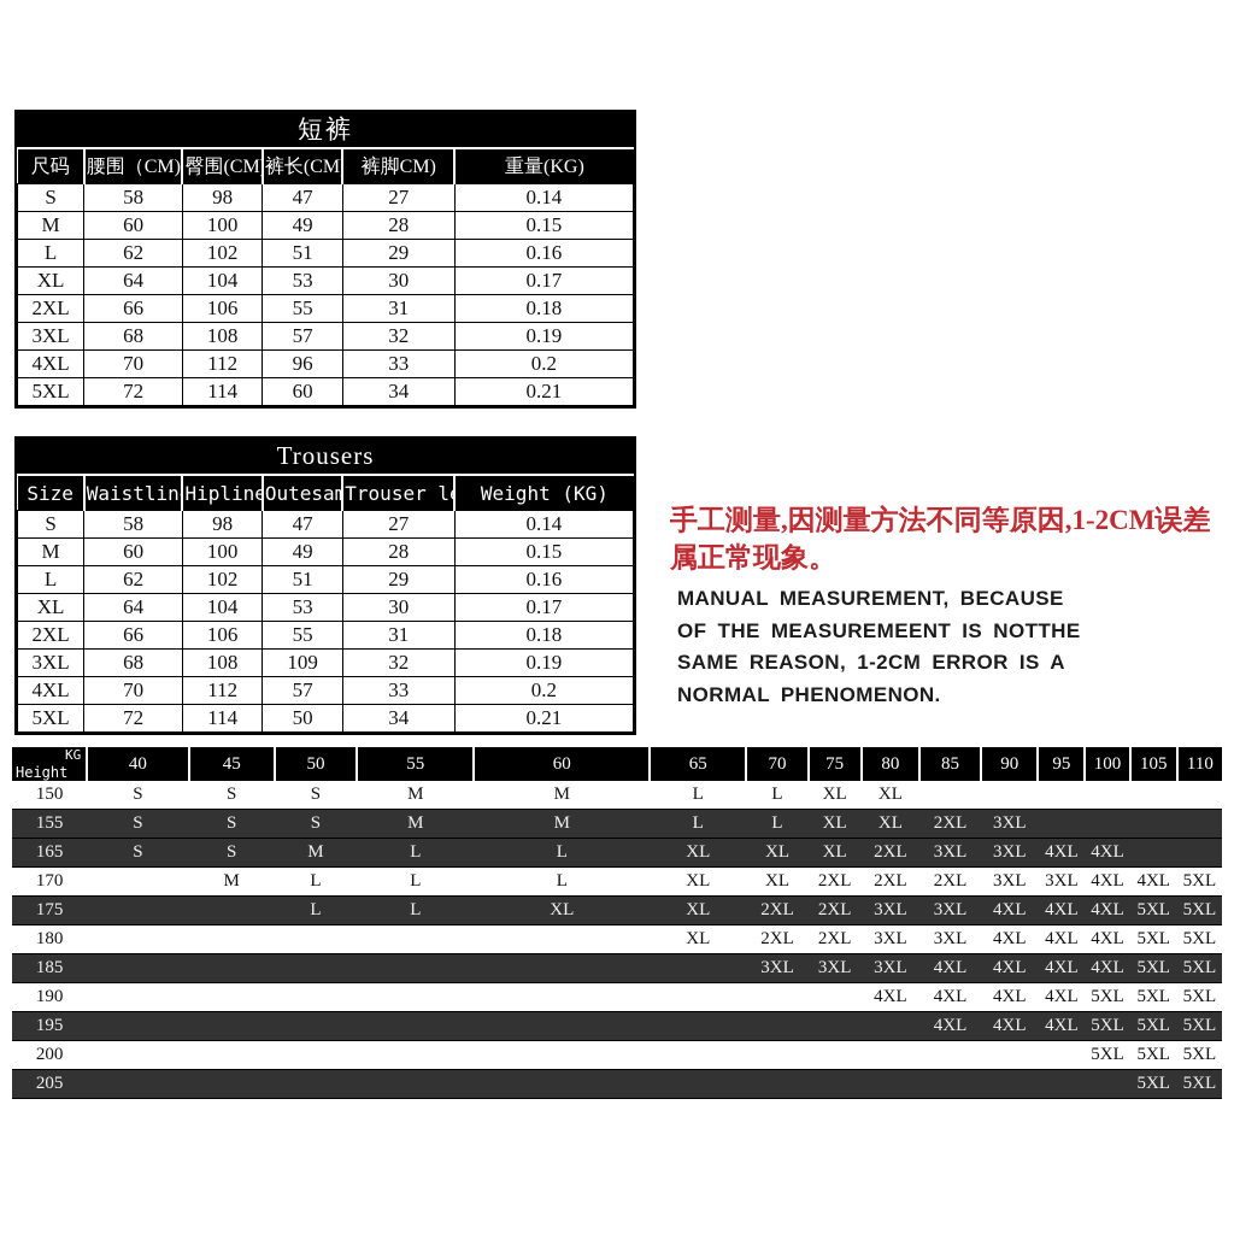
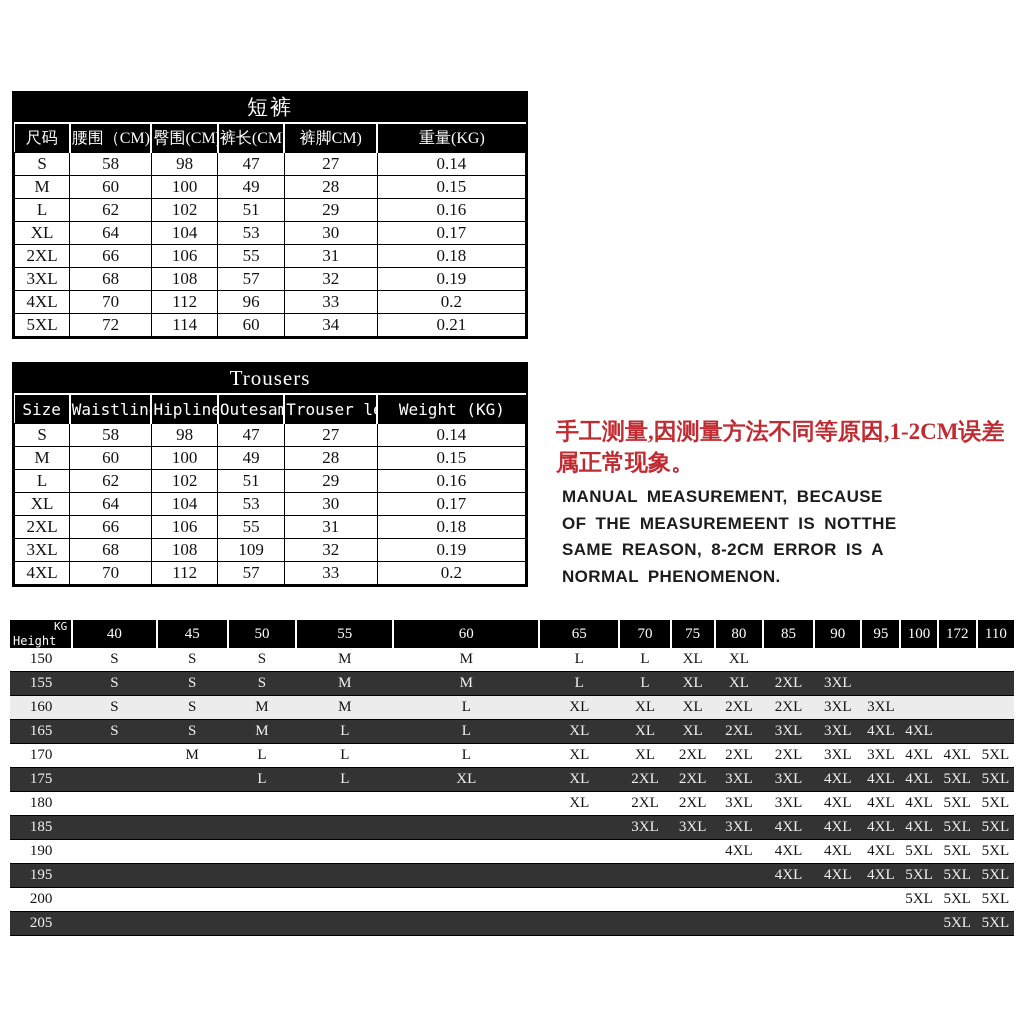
  短裤
  尺码	腰围（CM)	臀围(CM	裤长(CM	裤脚CM)	重量(KG)
  S	58	98	47	27	0.14
  M	60	100	49	28	0.15
  L	62	102	51	29	0.16
  XL	64	104	53	30	0.17
  2XL	66	106	55	31	0.18
  3XL	68	108	57	32	0.19
  4XL	70	112	96	33	0.2
  5XL	72	114	60	34	0.21
  Trousers
  Size	Waistlin	Hipline	Outesam	Trouser l	Weight (KG)
  S	58	98	47	27	0.14
  M	60	100	49	28	0.15
  L	62	102	51	29	0.16
  XL	64	104	53	30	0.17
  2XL	66	106	55	31	0.18
  3XL	68	108	109	32	0.19
  4XL	70	112	57	33	0.2
- 5XL	72	114	50	34	0.21
  手工测量,因测量方法不同等原因,1-2CM误差
  属正常现象。
  MANUAL MEASUREMENT, BECAUSE
  OF THE MEASUREMEENT IS NOTTHE
- SAME REASON, 1-2CM ERROR IS A
+ SAME REASON, 8-2CM ERROR IS A
  NORMAL PHENOMENON.
- KG Height	40	45	50	55	60	65	70	75	80	85	90	95	100	105	110
+ KG Height	40	45	50	55	60	65	70	75	80	85	90	95	100	172	110
  150	S	S	S	M	M	L	L	XL	XL
  155	S	S	S	M	M	L	L	XL	XL	2XL	3XL
+ 160	S	S	M	M	L	XL	XL	XL	2XL	2XL	3XL	3XL
  165	S	S	M	L	L	XL	XL	XL	2XL	3XL	3XL	4XL	4XL
  170		M	L	L	L	XL	XL	2XL	2XL	2XL	3XL	3XL	4XL	4XL	5XL
  175			L	L	XL	XL	2XL	2XL	3XL	3XL	4XL	4XL	4XL	5XL	5XL
  180						XL	2XL	2XL	3XL	3XL	4XL	4XL	4XL	5XL	5XL
  185							3XL	3XL	3XL	4XL	4XL	4XL	4XL	5XL	5XL
  190									4XL	4XL	4XL	4XL	5XL	5XL	5XL
  195										4XL	4XL	4XL	5XL	5XL	5XL
  200													5XL	5XL	5XL
  205														5XL	5XL
